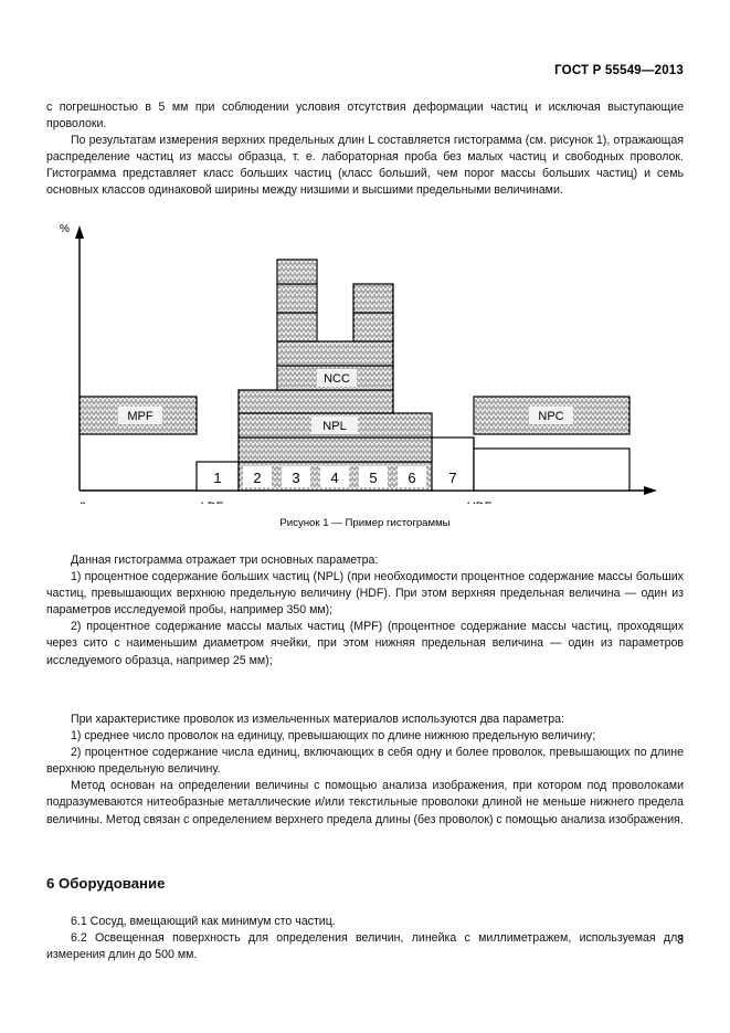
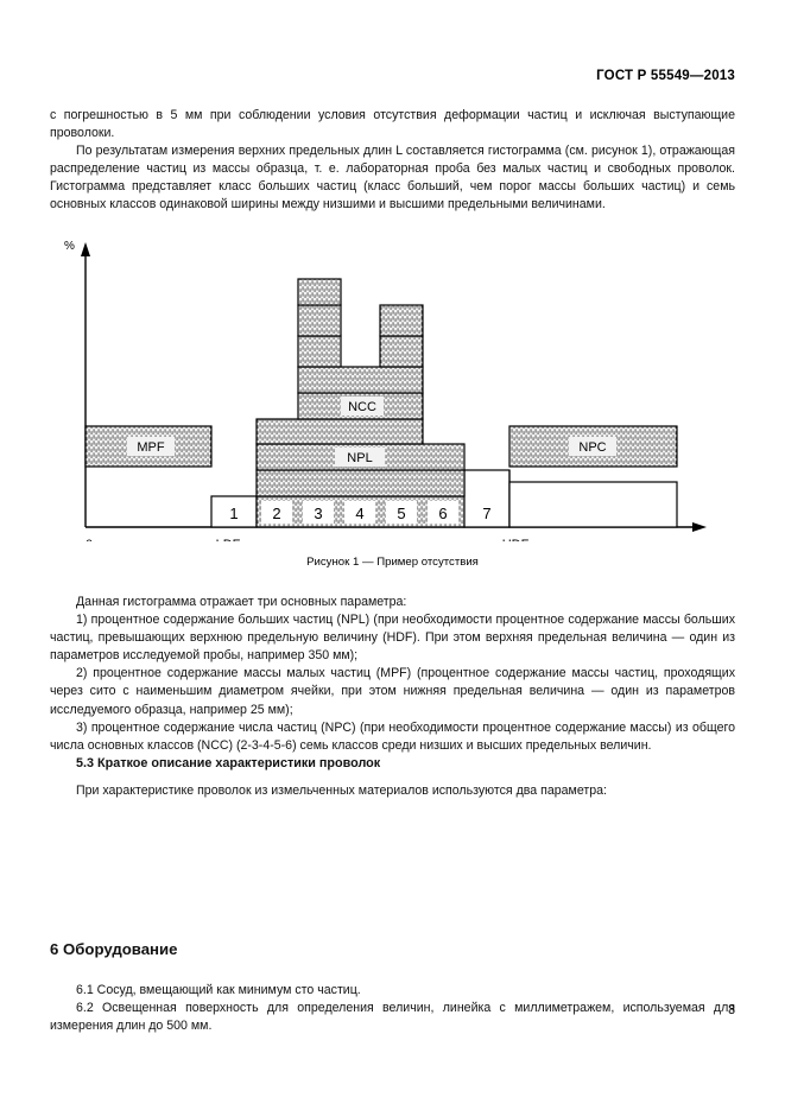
  ГОСТ Р 55549—2013
  с погрешностью в 5 мм при соблюдении условия отсутствия деформации частиц и исключая выступающие проволоки.
  По результатам измерения верхних предельных длин L составляется гистограмма (см. рисунок 1), отражающая распределение частиц из массы образца, т. е. лабораторная проба без малых частиц и свободных проволок. Гистограмма представляет класс больших частиц (класс больший, чем порог массы больших частиц) и семь основных классов одинаковой ширины между низшими и высшими предельными величинами.
  %
  MPF
  1
  2
  3
  4
  5
  6
  7
  NPL
  NCC
  NPC
- Рисунок 1 — Пример гистограммы
+ Рисунок 1 — Пример отсутствия
  Данная гистограмма отражает три основных параметра:
  1) процентное содержание больших частиц (NPL) (при необходимости процентное содержание массы больших частиц, превышающих верхнюю предельную величину (HDF). При этом верхняя предельная величина — один из параметров исследуемой пробы, например 350 мм);
  2) процентное содержание массы малых частиц (MPF) (процентное содержание массы частиц, проходящих через сито с наименьшим диаметром ячейки, при этом нижняя предельная величина — один из параметров исследуемого образца, например 25 мм);
+ 3) процентное содержание числа частиц (NPC) (при необходимости процентное содержание массы) из общего числа основных классов (NCC) (2-3-4-5-6) семь классов среди низших и высших предельных величин.
+ 5.3 Краткое описание характеристики проволок
  При характеристике проволок из измельченных материалов используются два параметра:
- 1) среднее число проволок на единицу, превышающих по длине нижнюю предельную величину;
- 2) процентное содержание числа единиц, включающих в себя одну и более проволок, превышающих по длине верхнюю предельную величину.
- Метод основан на определении величины с помощью анализа изображения, при котором под проволоками подразумеваются нитеобразные металлические и/или текстильные проволоки длиной не меньше нижнего предела величины. Метод связан с определением верхнего предела длины (без проволок) с помощью анализа изображения.
  6 Оборудование
  6.1 Сосуд, вмещающий как минимум сто частиц.
  6.2 Освещенная поверхность для определения величин, линейка с миллиметражем, используемая для измерения длин до 500 мм.
  3
